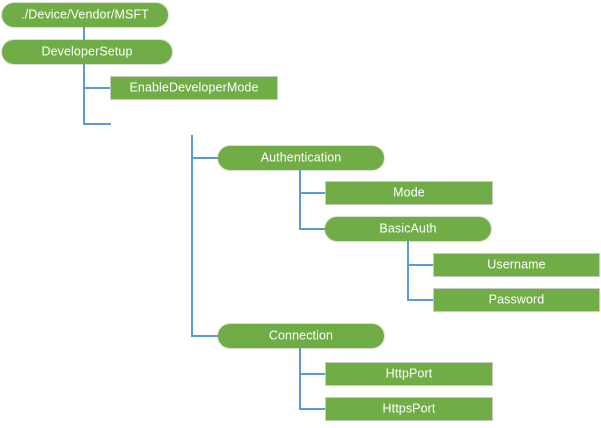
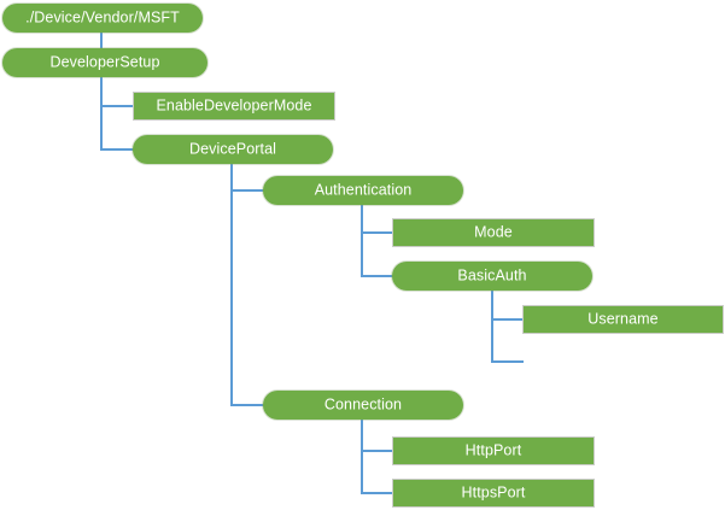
  ./Device/Vendor/MSFT
  DeveloperSetup
  EnableDeveloperMode
+ DevicePortal
  Authentication
  Mode
  BasicAuth
  Username
- Password
  Connection
  HttpPort
  HttpsPort
